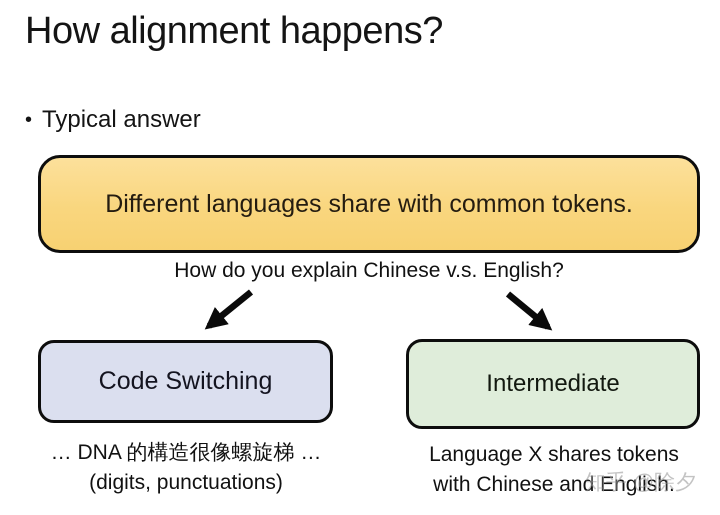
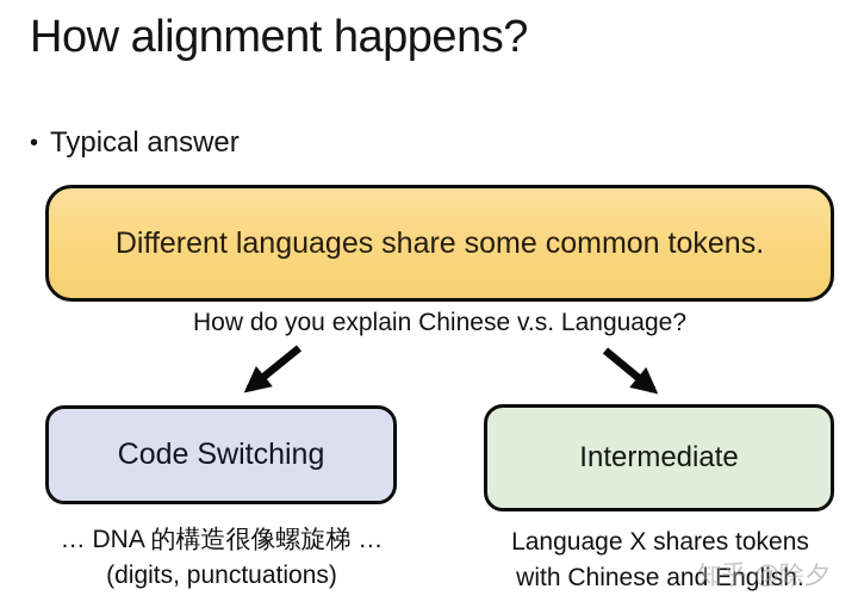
  How alignment happens?
  •
  Typical answer
- Different languages share with common tokens.
+ Different languages share some common tokens.
- How do you explain Chinese v.s. English?
+ How do you explain Chinese v.s. Language?
  Code Switching
  Intermediate
  … DNA 的構造很像螺旋梯 …
  (digits, punctuations)
  Language X shares tokens
  with Chinese and English.
  知乎 @除夕
